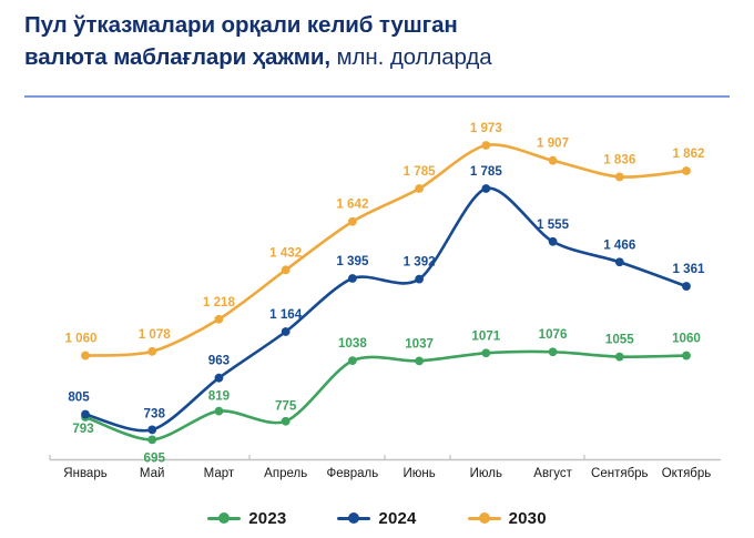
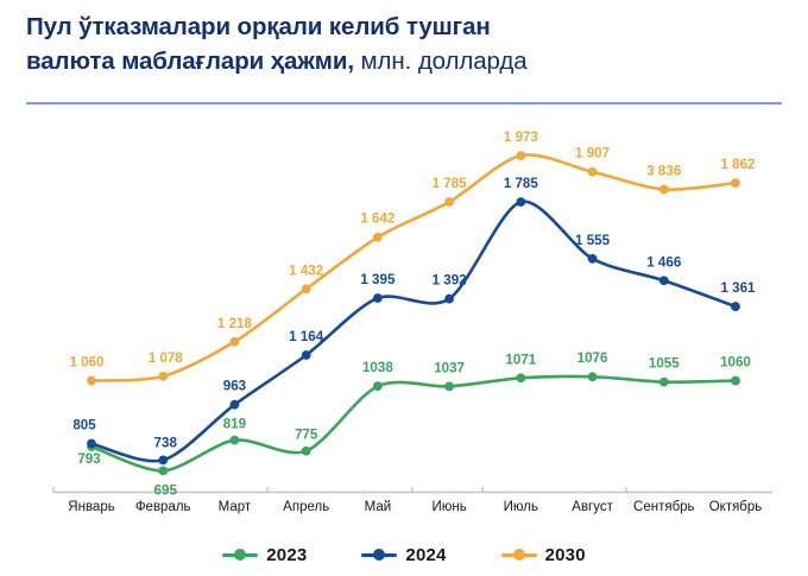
  Пул ўтказмалари орқали келиб тушган
  валюта маблағлари ҳажми, млн. долларда
  793
  695
  819
  775
  1038
  1037
  1071
  1076
  1055
  1060
  805
  738
  963
  1 164
  1 395
  1 392
  1 785
  1 555
  1 466
  1 361
  1 060
  1 078
  1 218
  1 432
  1 642
  1 785
  1 973
  1 907
- 1 836
+ 3 836
  1 862
  Январь
- Май
+ Февраль
  Март
  Апрель
- Февраль
+ Май
  Июнь
  Июль
  Август
  Сентябрь
  Октябрь
  2023
  2024
  2030
